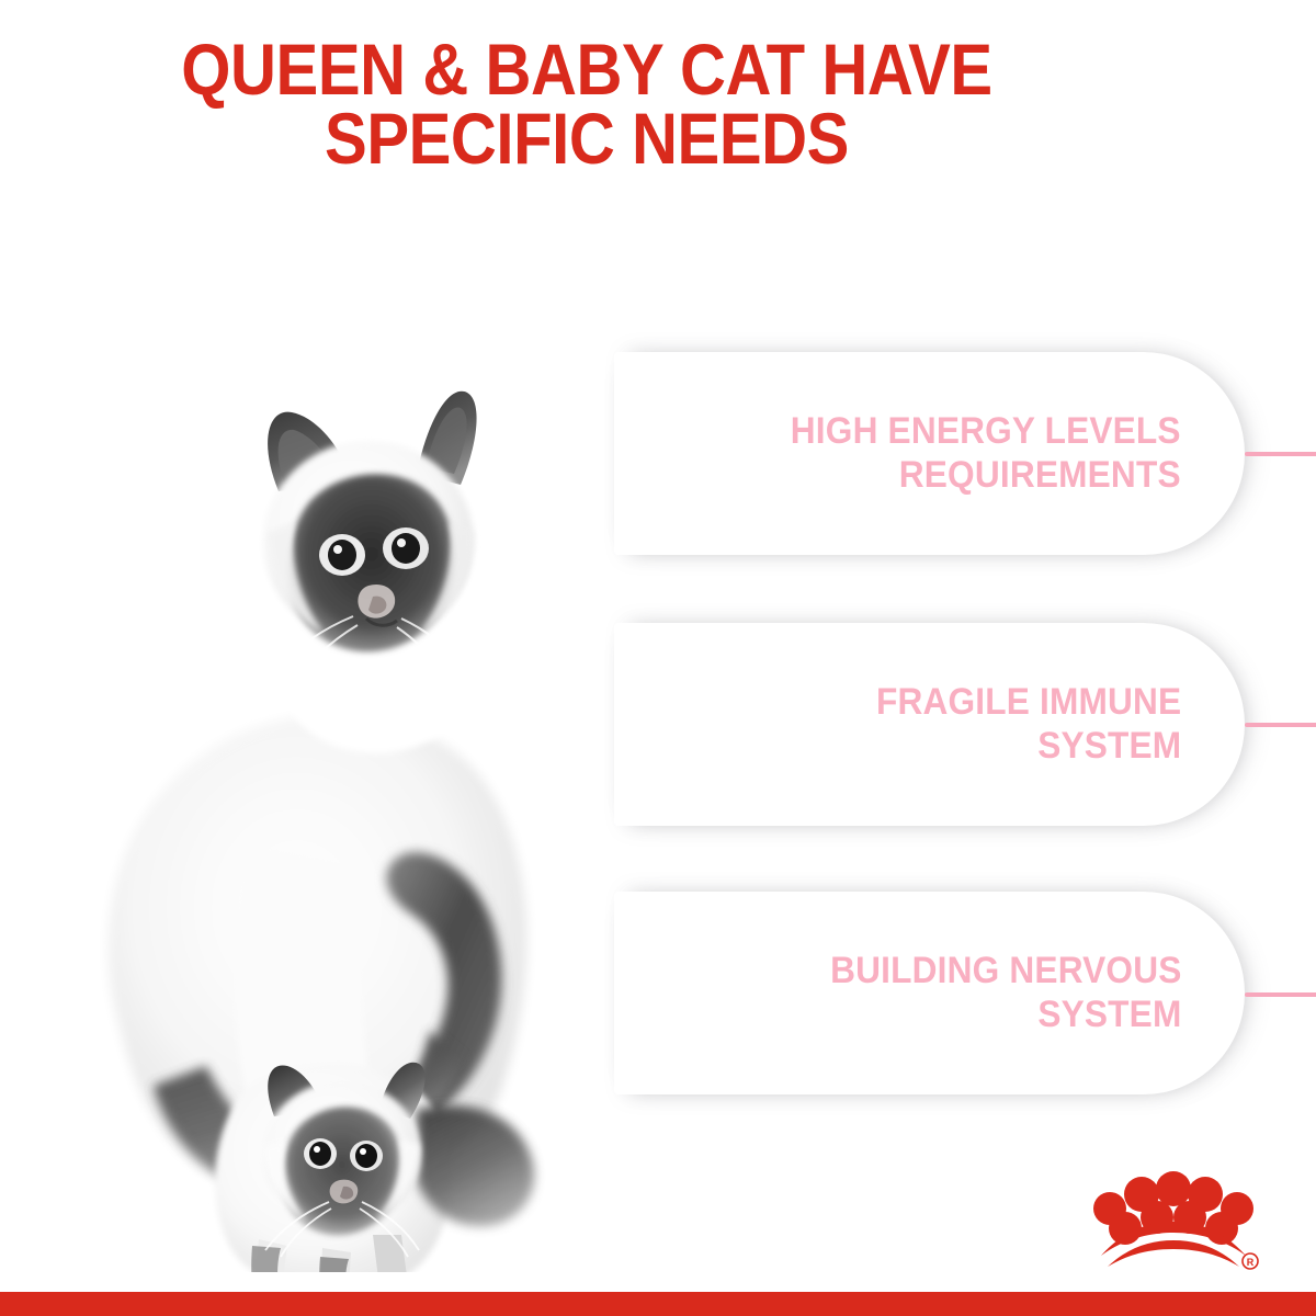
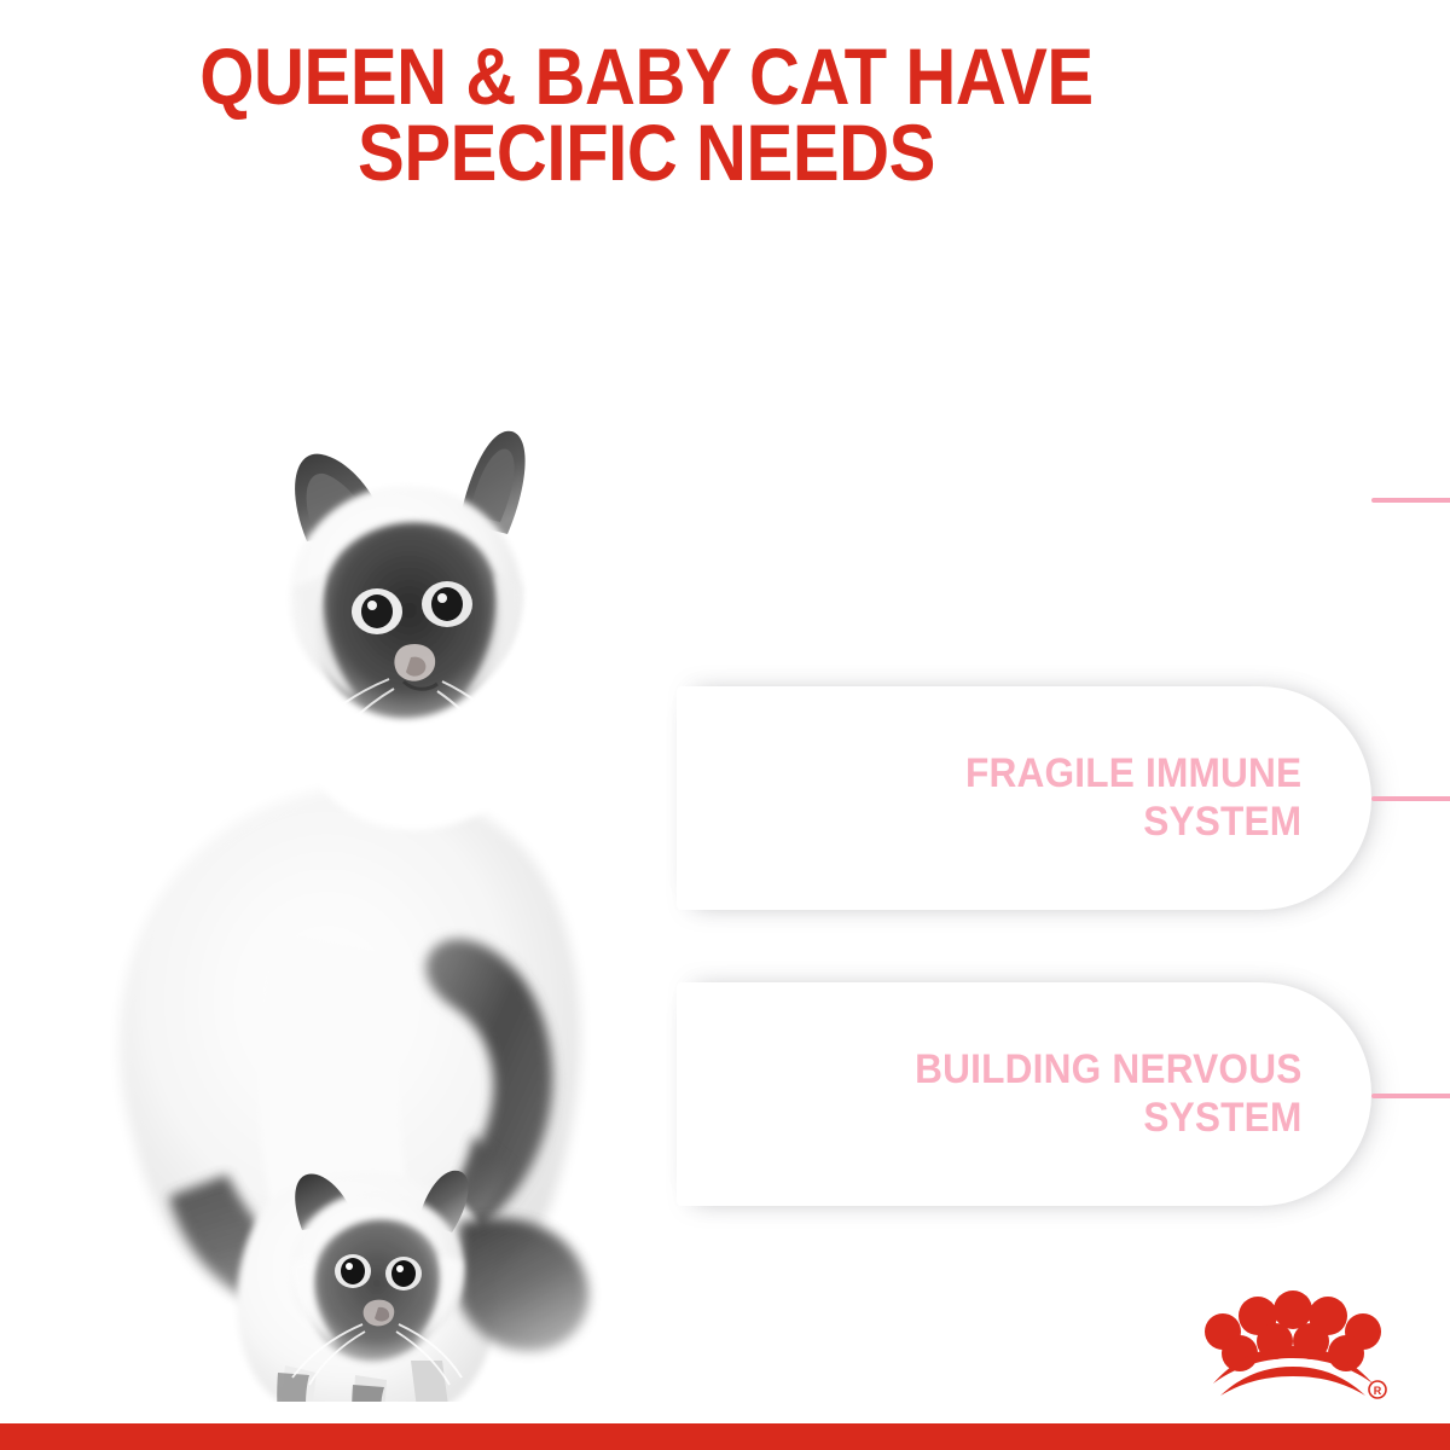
  QUEEN & BABY CAT HAVE
  SPECIFIC NEEDS
- HIGH ENERGY LEVELS
- REQUIREMENTS
  FRAGILE IMMUNE
  SYSTEM
  BUILDING NERVOUS
  SYSTEM
  R
